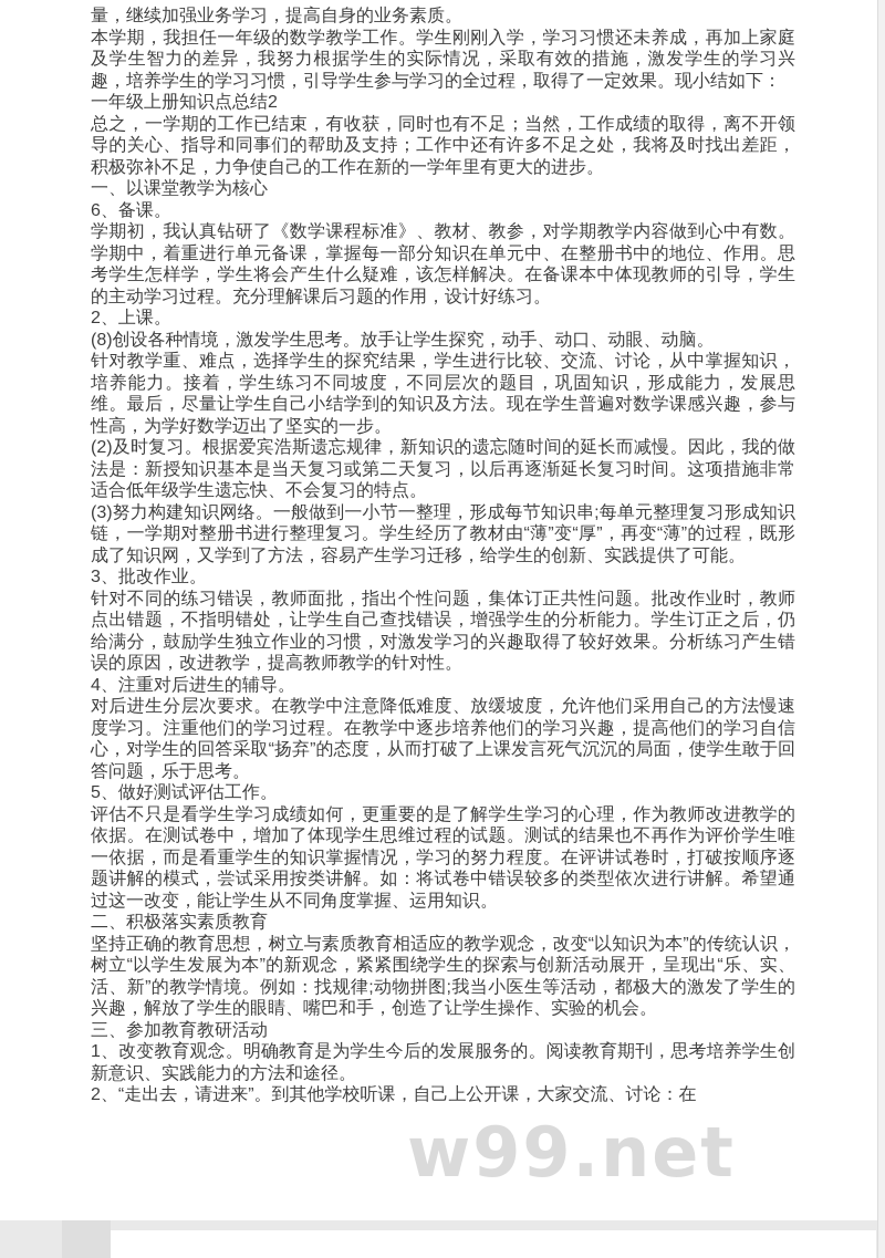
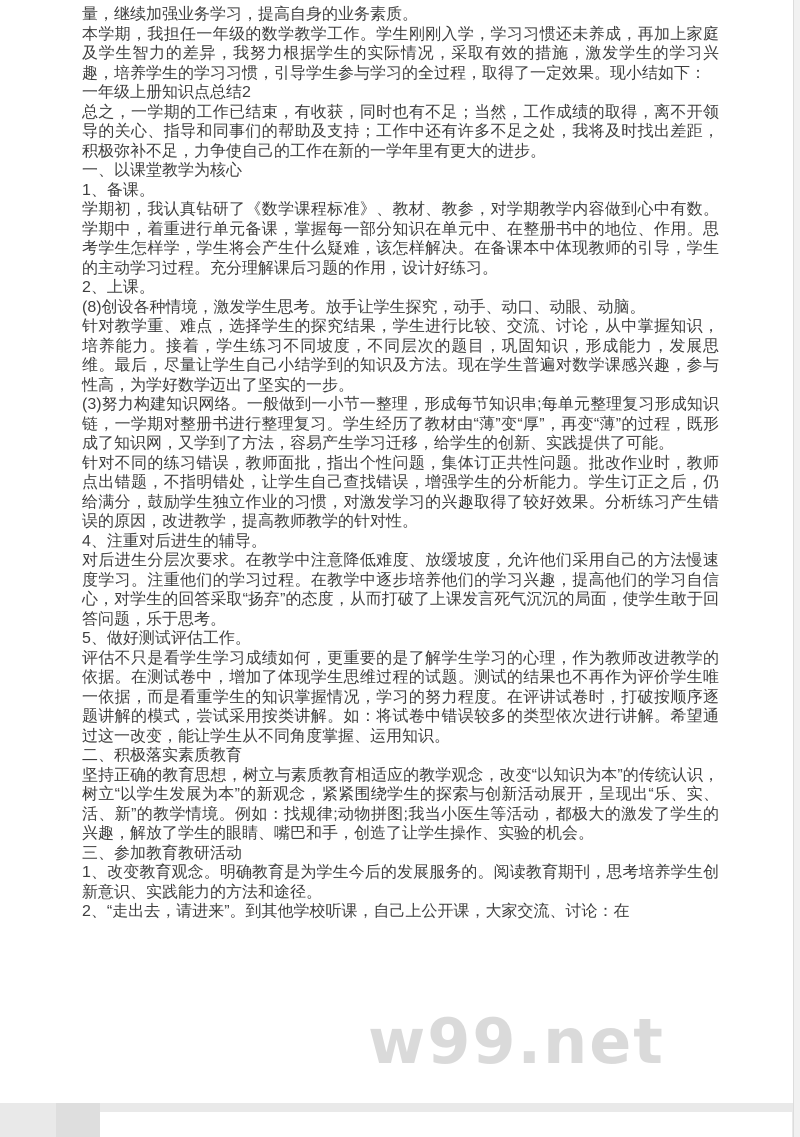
  量，继续加强业务学习，提高自身的业务素质。
  本学期，我担任一年级的数学教学工作。学生刚刚入学，学习习惯还未养成，再加上家庭及学生智力的差异，我努力根据学生的实际情况，采取有效的措施，激发学生的学习兴趣，培养学生的学习习惯，引导学生参与学习的全过程，取得了一定效果。现小结如下：
  一年级上册知识点总结2
  总之，一学期的工作已结束，有收获，同时也有不足；当然，工作成绩的取得，离不开领导的关心、指导和同事们的帮助及支持；工作中还有许多不足之处，我将及时找出差距，积极弥补不足，力争使自己的工作在新的一学年里有更大的进步。
  一、以课堂教学为核心
- 6、备课。
+ 1、备课。
  学期初，我认真钻研了《数学课程标准》、教材、教参，对学期教学内容做到心中有数。学期中，着重进行单元备课，掌握每一部分知识在单元中、在整册书中的地位、作用。思考学生怎样学，学生将会产生什么疑难，该怎样解决。在备课本中体现教师的引导，学生的主动学习过程。充分理解课后习题的作用，设计好练习。
  2、上课。
  (8)创设各种情境，激发学生思考。放手让学生探究，动手、动口、动眼、动脑。
  针对教学重、难点，选择学生的探究结果，学生进行比较、交流、讨论，从中掌握知识，培养能力。接着，学生练习不同坡度，不同层次的题目，巩固知识，形成能力，发展思维。最后，尽量让学生自己小结学到的知识及方法。现在学生普遍对数学课感兴趣，参与性高，为学好数学迈出了坚实的一步。
- (2)及时复习。根据爱宾浩斯遗忘规律，新知识的遗忘随时间的延长而减慢。因此，我的做法是：新授知识基本是当天复习或第二天复习，以后再逐渐延长复习时间。这项措施非常适合低年级学生遗忘快、不会复习的特点。
  (3)努力构建知识网络。一般做到一小节一整理，形成每节知识串;每单元整理复习形成知识链，一学期对整册书进行整理复习。学生经历了教材由“薄”变“厚”，再变“薄”的过程，既形成了知识网，又学到了方法，容易产生学习迁移，给学生的创新、实践提供了可能。
- 3、批改作业。
  针对不同的练习错误，教师面批，指出个性问题，集体订正共性问题。批改作业时，教师点出错题，不指明错处，让学生自己查找错误，增强学生的分析能力。学生订正之后，仍给满分，鼓励学生独立作业的习惯，对激发学习的兴趣取得了较好效果。分析练习产生错误的原因，改进教学，提高教师教学的针对性。
  4、注重对后进生的辅导。
  对后进生分层次要求。在教学中注意降低难度、放缓坡度，允许他们采用自己的方法慢速度学习。注重他们的学习过程。在教学中逐步培养他们的学习兴趣，提高他们的学习自信心，对学生的回答采取“扬弃”的态度，从而打破了上课发言死气沉沉的局面，使学生敢于回答问题，乐于思考。
  5、做好测试评估工作。
  评估不只是看学生学习成绩如何，更重要的是了解学生学习的心理，作为教师改进教学的依据。在测试卷中，增加了体现学生思维过程的试题。测试的结果也不再作为评价学生唯一依据，而是看重学生的知识掌握情况，学习的努力程度。在评讲试卷时，打破按顺序逐题讲解的模式，尝试采用按类讲解。如：将试卷中错误较多的类型依次进行讲解。希望通过这一改变，能让学生从不同角度掌握、运用知识。
  二、积极落实素质教育
  坚持正确的教育思想，树立与素质教育相适应的教学观念，改变“以知识为本”的传统认识，树立“以学生发展为本”的新观念，紧紧围绕学生的探索与创新活动展开，呈现出“乐、实、活、新”的教学情境。例如：找规律;动物拼图;我当小医生等活动，都极大的激发了学生的兴趣，解放了学生的眼睛、嘴巴和手，创造了让学生操作、实验的机会。
  三、参加教育教研活动
  1、改变教育观念。明确教育是为学生今后的发展服务的。阅读教育期刊，思考培养学生创新意识、实践能力的方法和途径。
  2、“走出去，请进来”。到其他学校听课，自己上公开课，大家交流、讨论：在
  w99.net
